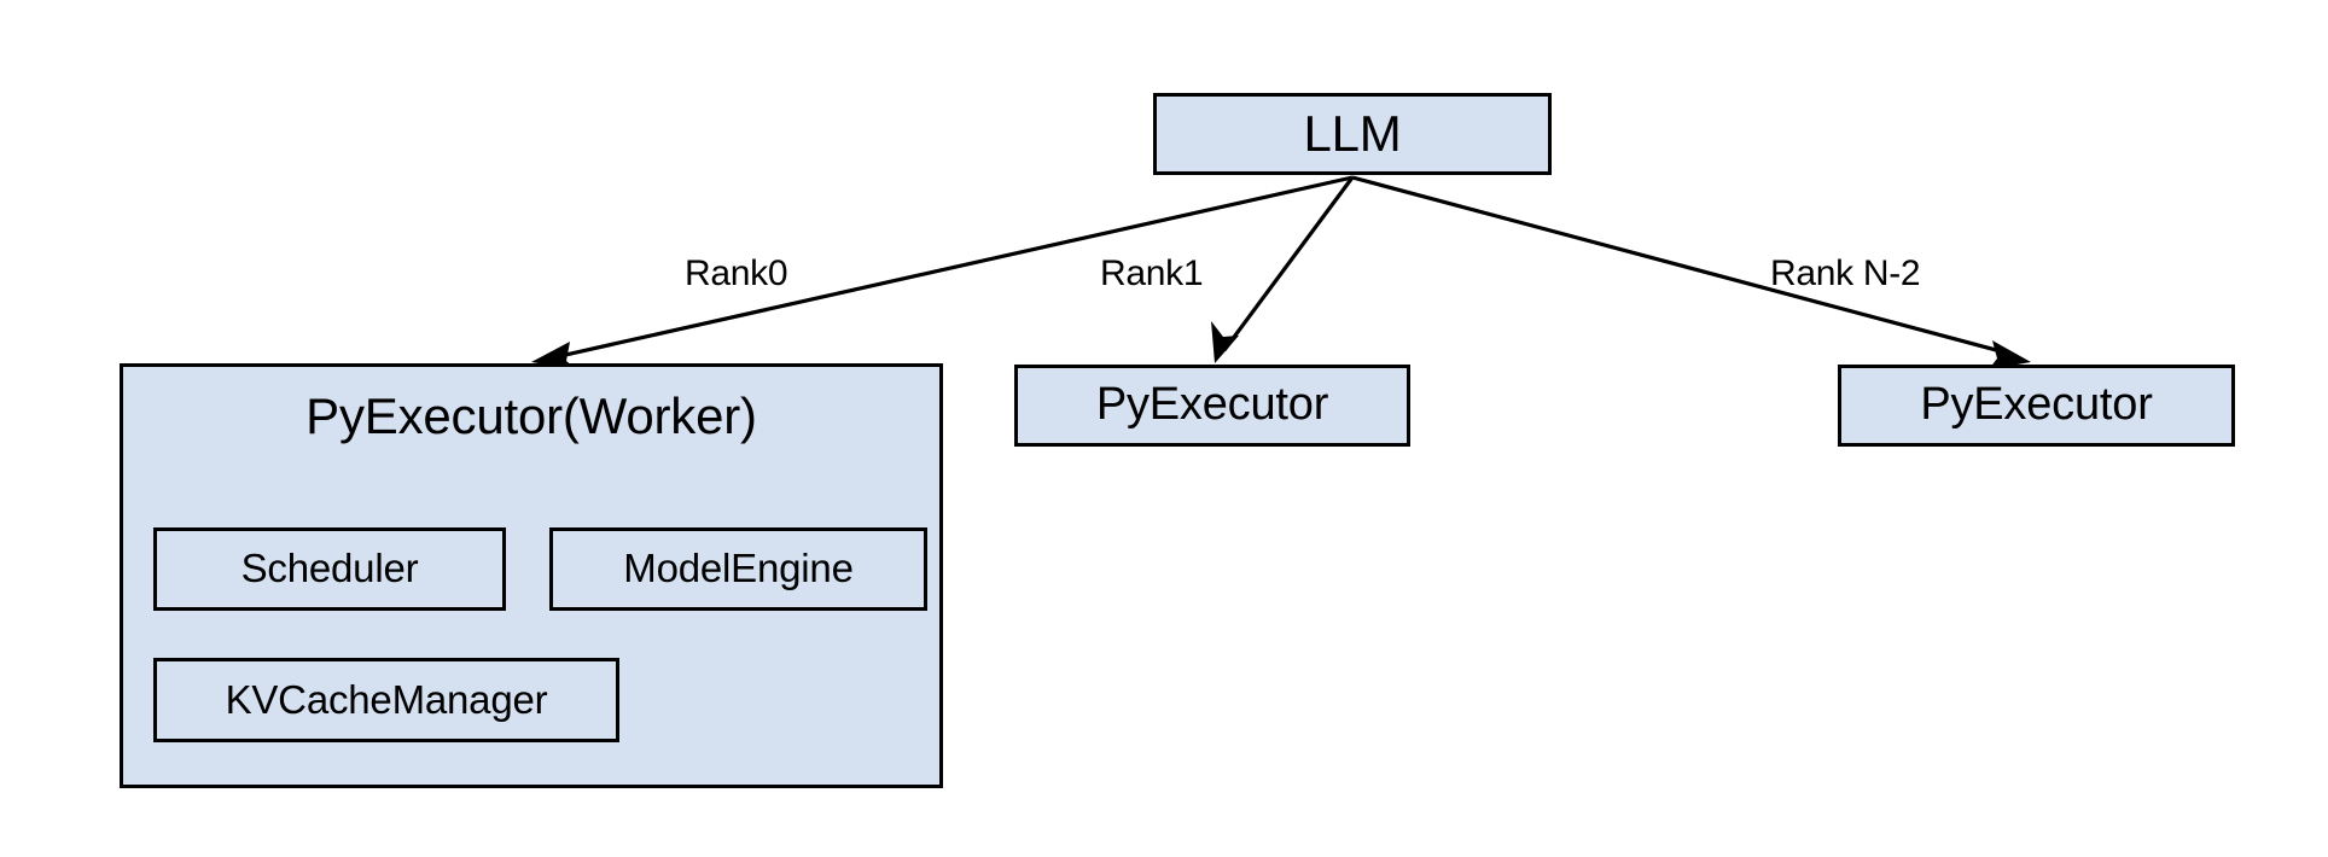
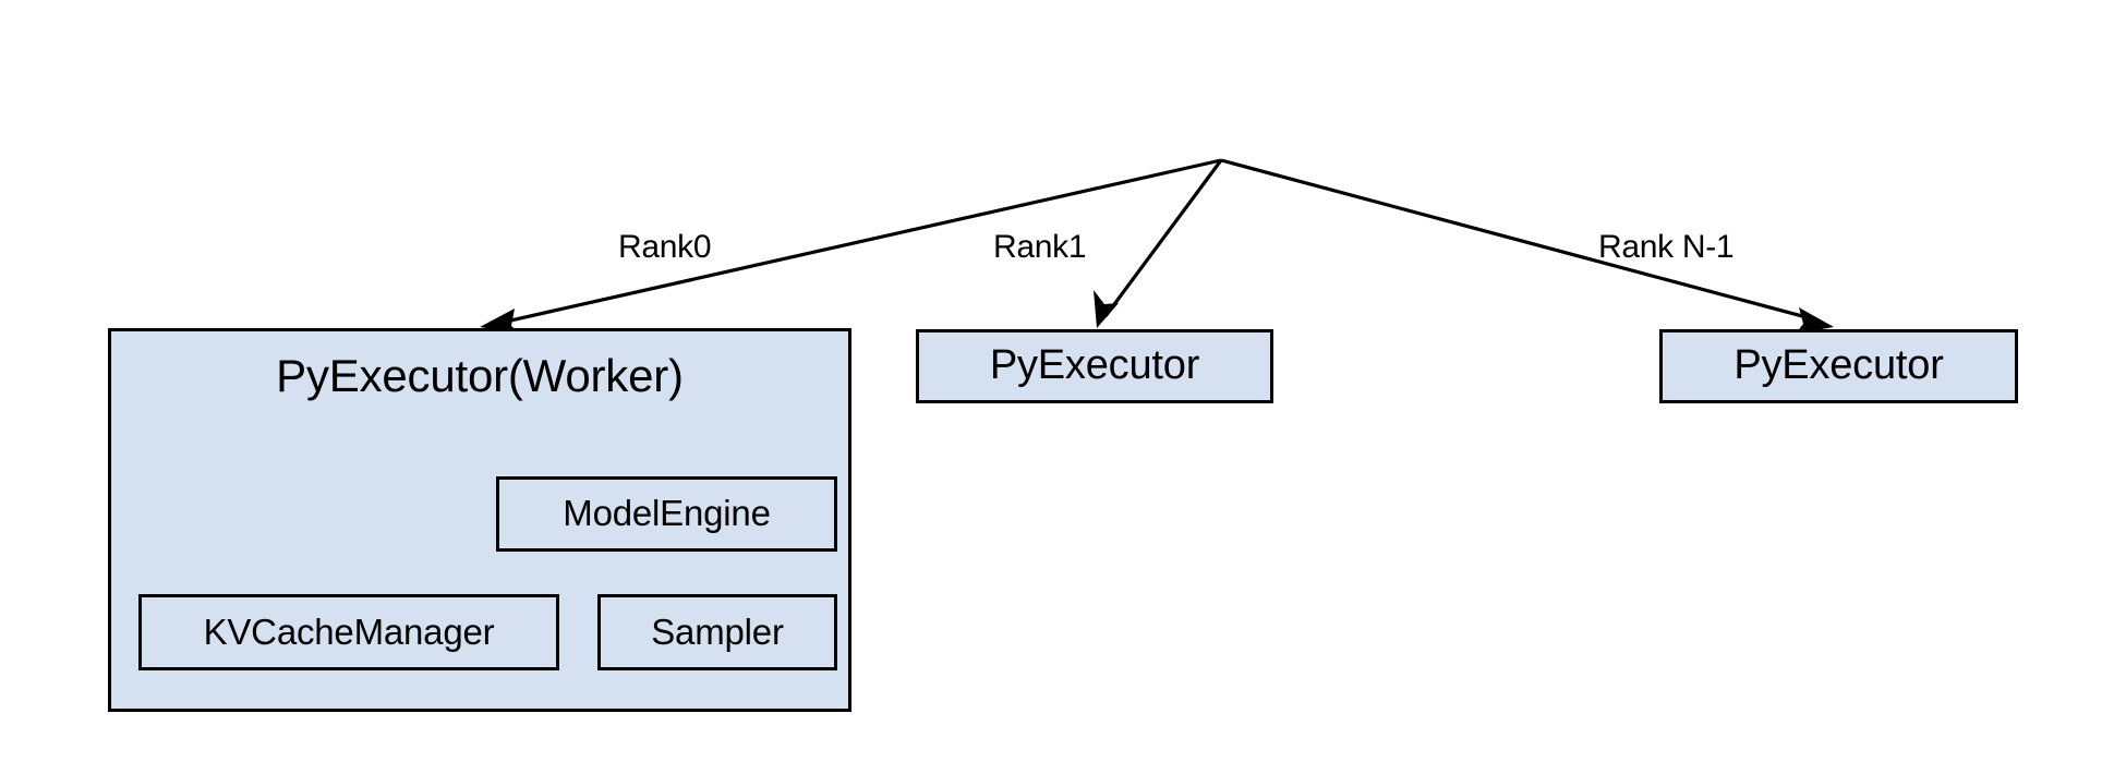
  Rank0
  Rank1
- Rank N-2
+ Rank N-1
- LLM
  PyExecutor(Worker)
- Scheduler
  ModelEngine
  KVCacheManager
+ Sampler
  PyExecutor
  PyExecutor
